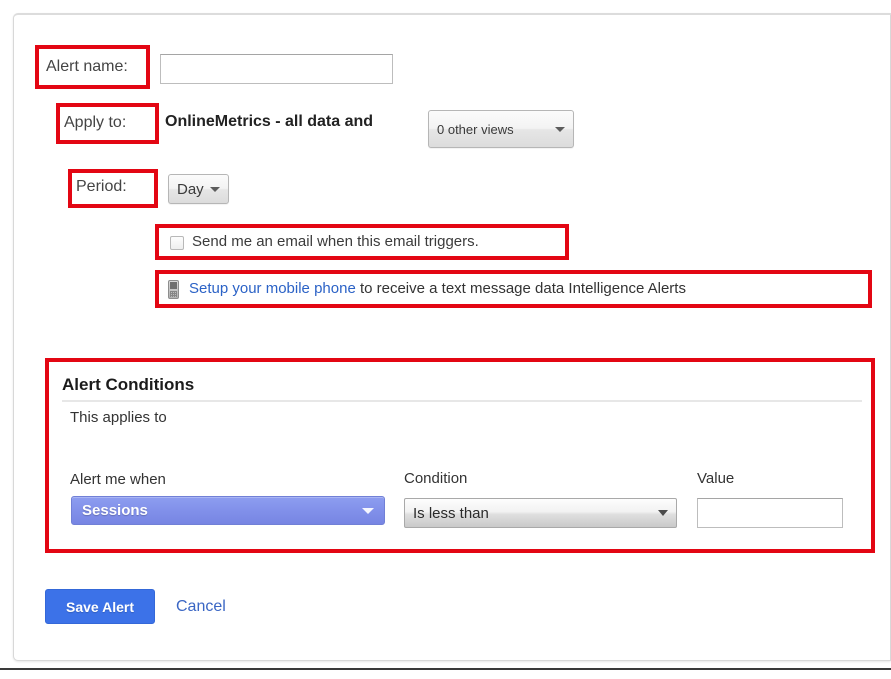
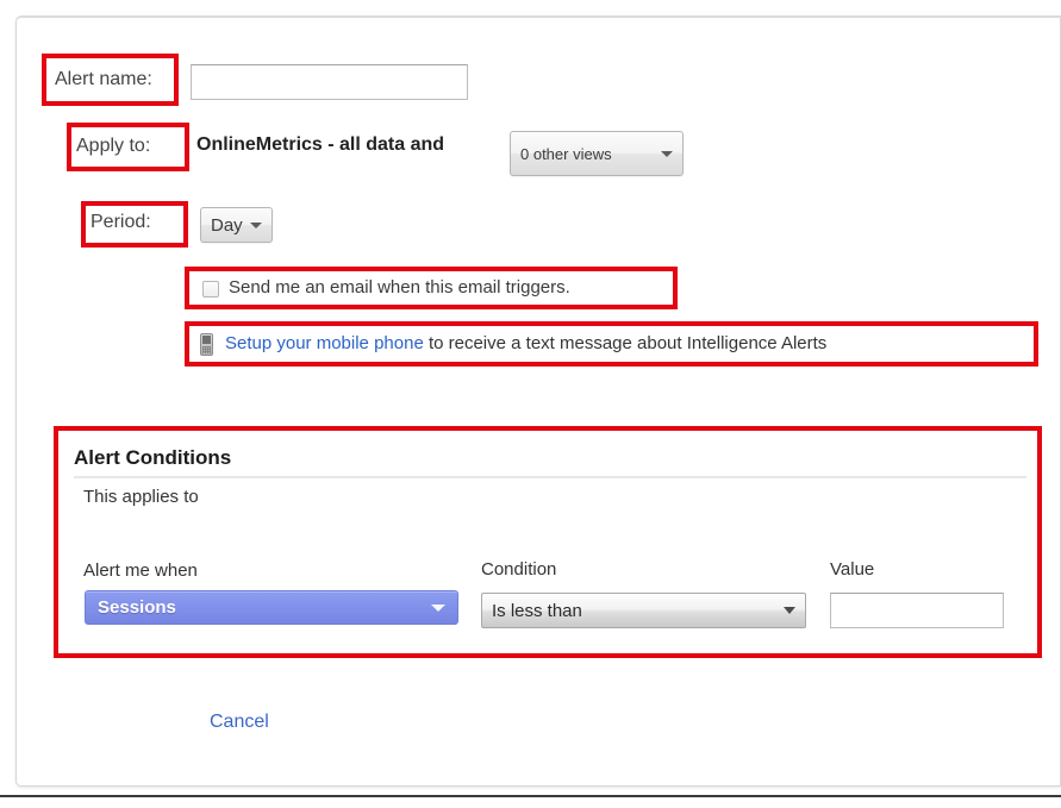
  Alert name:
  Apply to:
  OnlineMetrics - all data and
  0 other views
  Period:
  Day
  Send me an email when this email triggers.
- Setup your mobile phone to receive a text message data Intelligence Alerts
+ Setup your mobile phone to receive a text message about Intelligence Alerts
  Alert Conditions
  This applies to
  Alert me when
  Sessions
  Condition
  Is less than
  Value
- Save Alert
  Cancel
